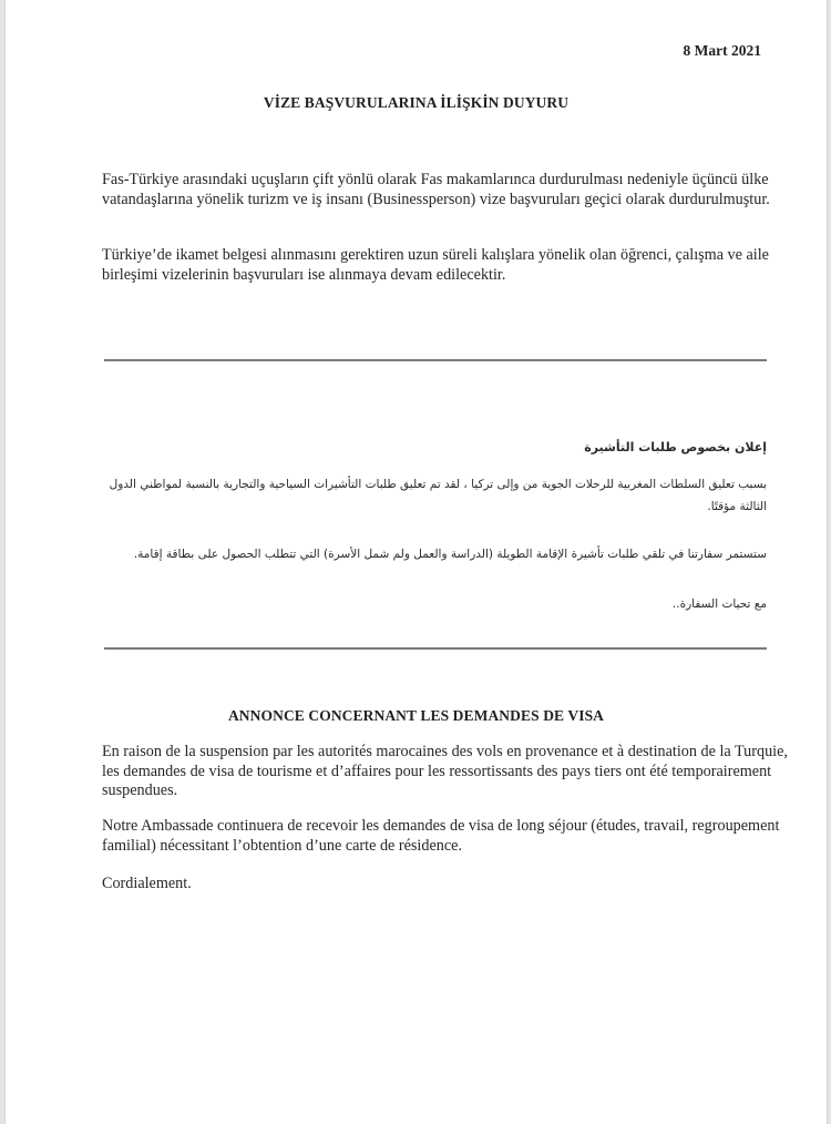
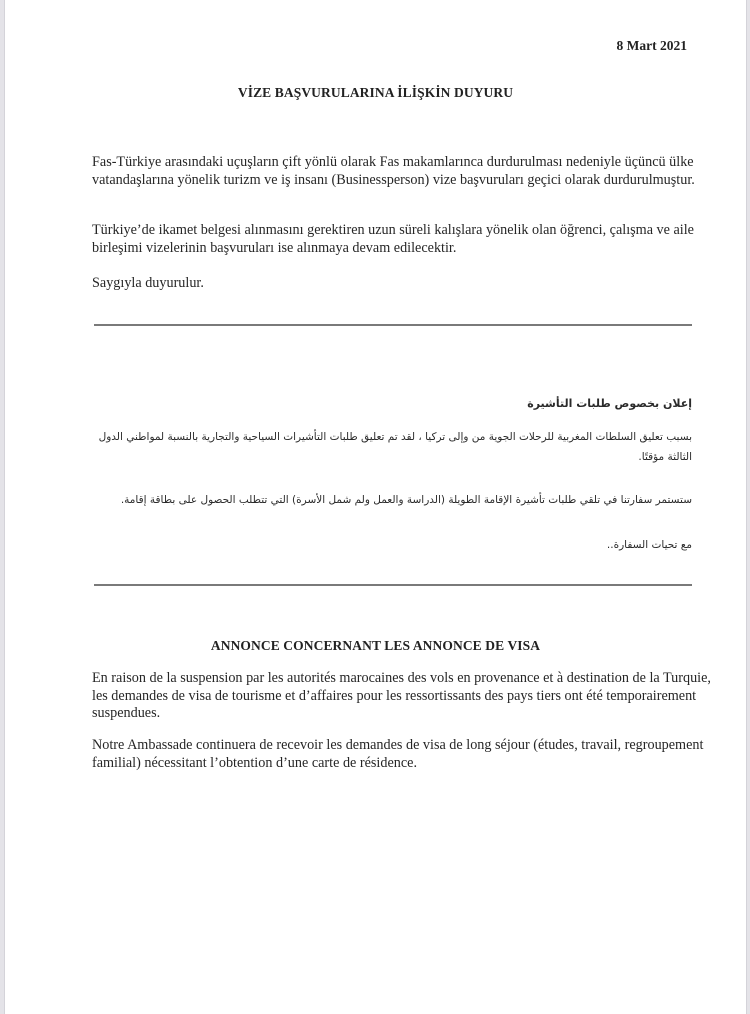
  8 Mart 2021
  VİZE BAŞVURULARINA İLİŞKİN DUYURU
  Fas-Türkiye arasındaki uçuşların çift yönlü olarak Fas makamlarınca durdurulması nedeniyle üçüncü ülke vatandaşlarına yönelik turizm ve iş insanı (Businessperson) vize başvuruları geçici olarak durdurulmuştur.
  Türkiye’de ikamet belgesi alınmasını gerektiren uzun süreli kalışlara yönelik olan öğrenci, çalışma ve aile birleşimi vizelerinin başvuruları ise alınmaya devam edilecektir.
+ Saygıyla duyurulur.
  إعلان بخصوص طلبات التأشيرة
  بسبب تعليق السلطات المغربية للرحلات الجوية من وإلى تركيا ، لقد تم تعليق طلبات التأشيرات السياحية والتجارية بالنسبة لمواطني الدول الثالثة مؤقتًا.
  ستستمر سفارتنا في تلقي طلبات تأشيرة الإقامة الطويلة (الدراسة والعمل ولم شمل الأسرة) التي تتطلب الحصول على بطاقة إقامة.
  مع تحيات السفارة..
- ANNONCE CONCERNANT LES DEMANDES DE VISA
+ ANNONCE CONCERNANT LES ANNONCE DE VISA
  En raison de la suspension par les autorités marocaines des vols en provenance et à destination de la Turquie, les demandes de visa de tourisme et d’affaires pour les ressortissants des pays tiers ont été temporairement suspendues.
  Notre Ambassade continuera de recevoir les demandes de visa de long séjour (études, travail, regroupement familial) nécessitant l’obtention d’une carte de résidence.
- Cordialement.
